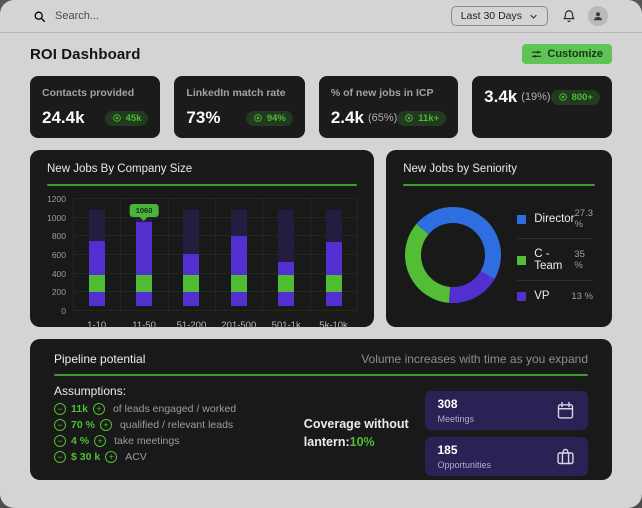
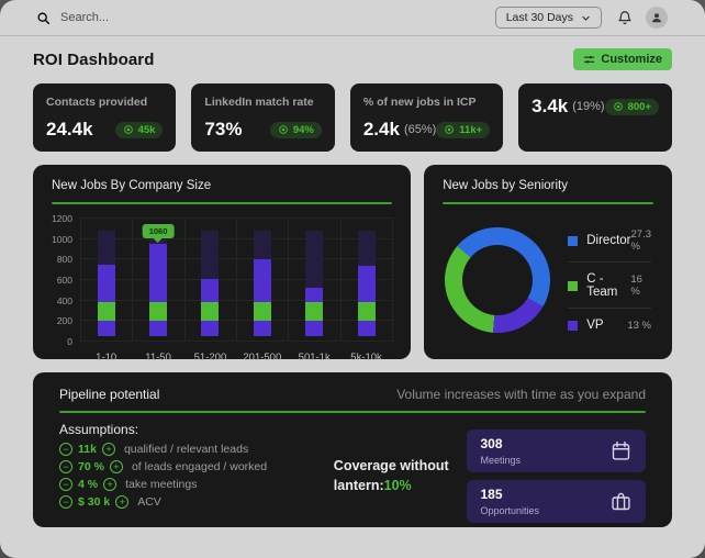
  Search...
  Last 30 Days
  ROI Dashboard
  Customize
  Contacts provided
  24.4k
  45k
  LinkedIn match rate
  73%
  94%
  % of new jobs in ICP
  2.4k
  (65%)
  11k+
  3.4k
  (19%)
  800+
  New Jobs By Company Size
  0
  200
  400
  600
  800
  1000
  1200
  1060
  1-10
  11-50
  51-200
  201-500
  501-1k
  5k-10k
  New Jobs by Seniority
  Director
  27.3 %
  C - Team
- 35 %
+ 16 %
  VP
  13 %
  Pipeline potential
  Volume increases with time as you expand
  Assumptions:
  −
  11k
  +
- of leads engaged / worked
+ qualified / relevant leads
  −
  70 %
  +
- qualified / relevant leads
+ of leads engaged / worked
  −
  4 %
  +
  take meetings
  −
  $ 30 k
  +
  ACV
  Coverage without lantern:10%
  308
  Meetings
  185
  Opportunities
